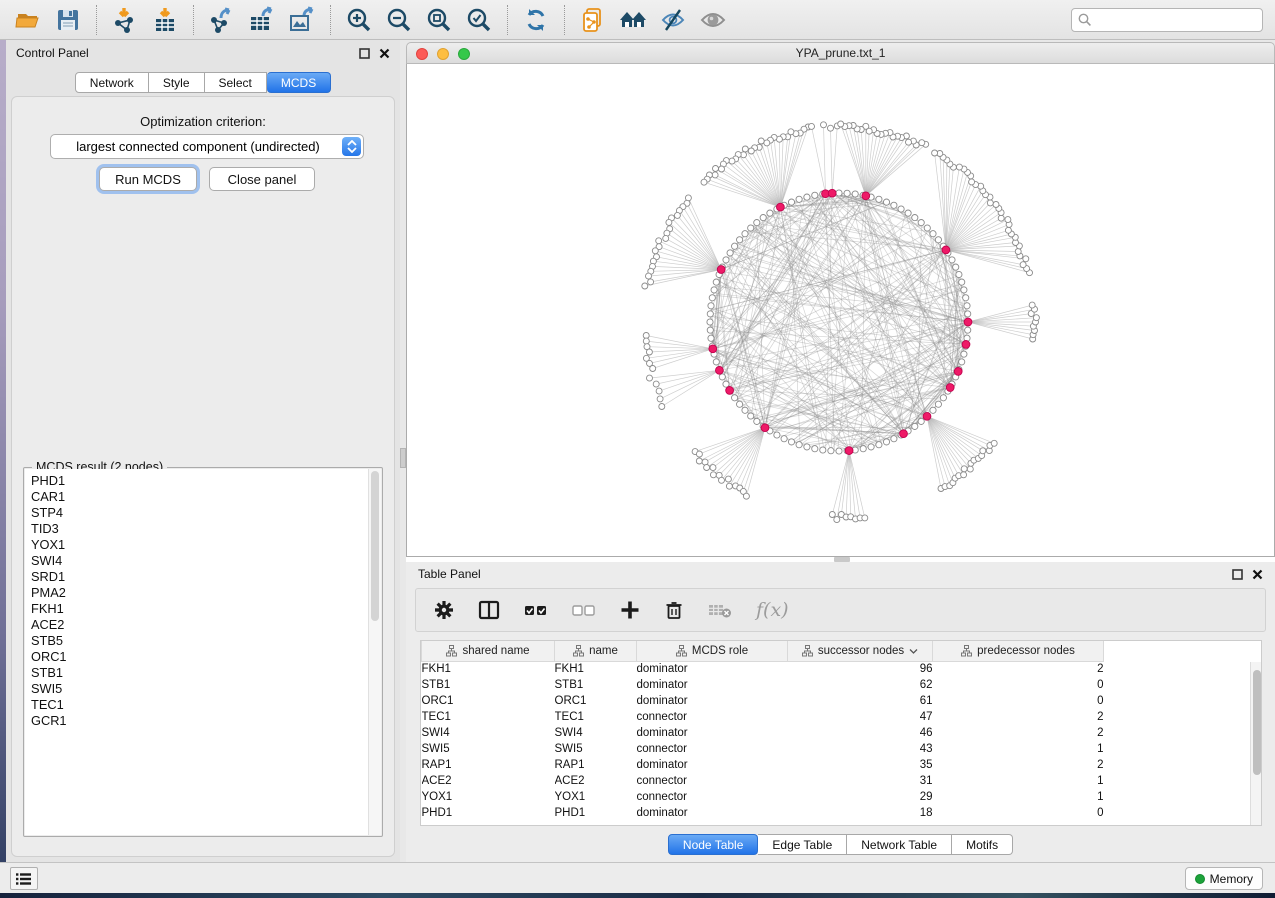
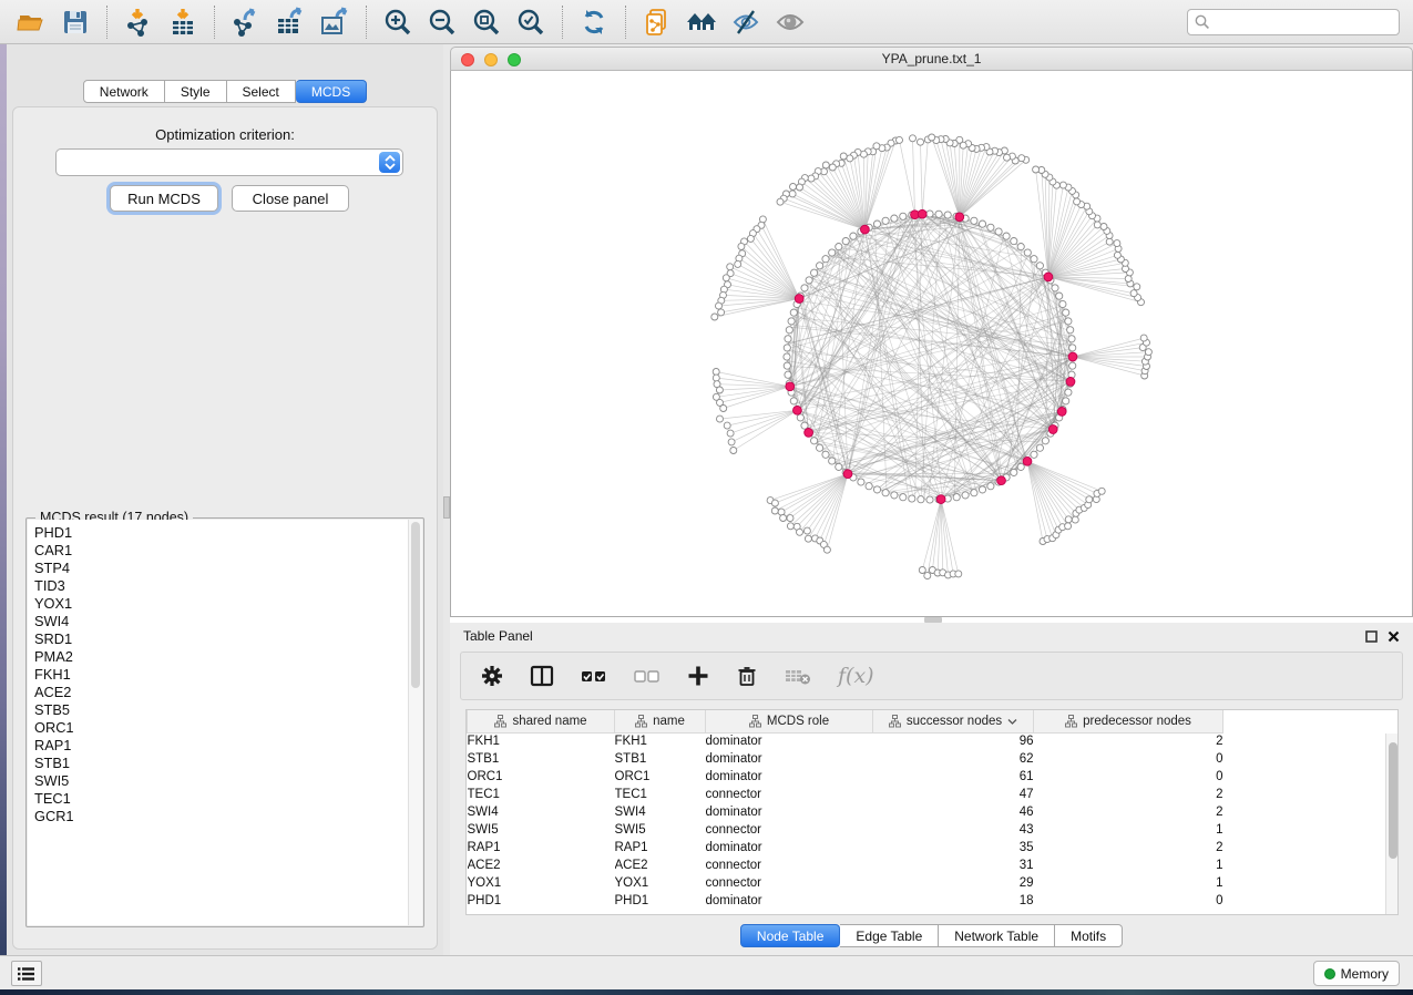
- Control Panel
  Network
  Style
  Select
  MCDS
  Optimization criterion:
- largest connected component (undirected)
  Run MCDS
  Close panel
- MCDS result (2 nodes)
+ MCDS result (17 nodes)
  PHD1
  CAR1
  STP4
  TID3
  YOX1
  SWI4
  SRD1
  PMA2
  FKH1
  ACE2
  STB5
  ORC1
+ RAP1
  STB1
  SWI5
  TEC1
  GCR1
  YPA_prune.txt_1
  Table Panel
  f(x)
  shared name	name	MCDS role	successor nodes	predecessor nodes
  FKH1	FKH1	dominator	96	2
  STB1	STB1	dominator	62	0
  ORC1	ORC1	dominator	61	0
  TEC1	TEC1	connector	47	2
  SWI4	SWI4	dominator	46	2
  SWI5	SWI5	connector	43	1
  RAP1	RAP1	dominator	35	2
  ACE2	ACE2	connector	31	1
  YOX1	YOX1	connector	29	1
  PHD1	PHD1	dominator	18	0
  Node Table
  Edge Table
  Network Table
  Motifs
  Memory
